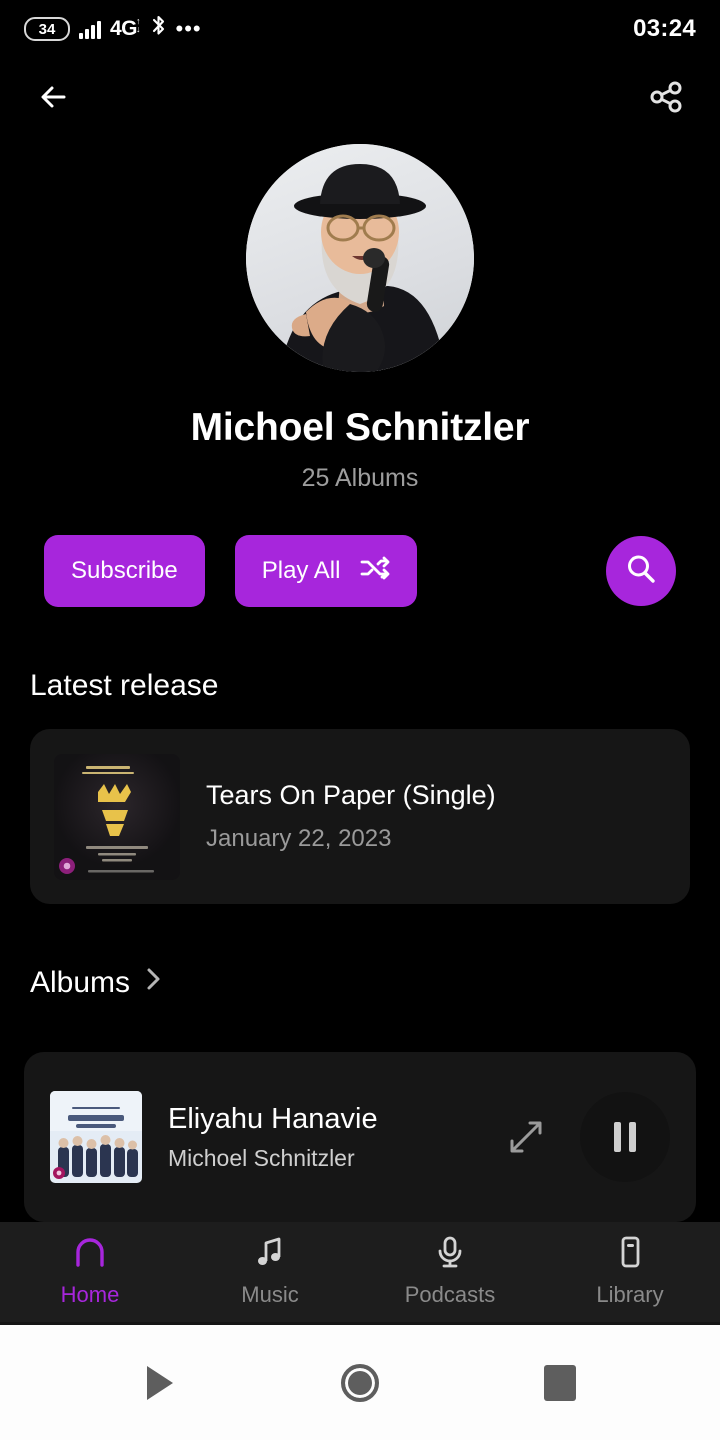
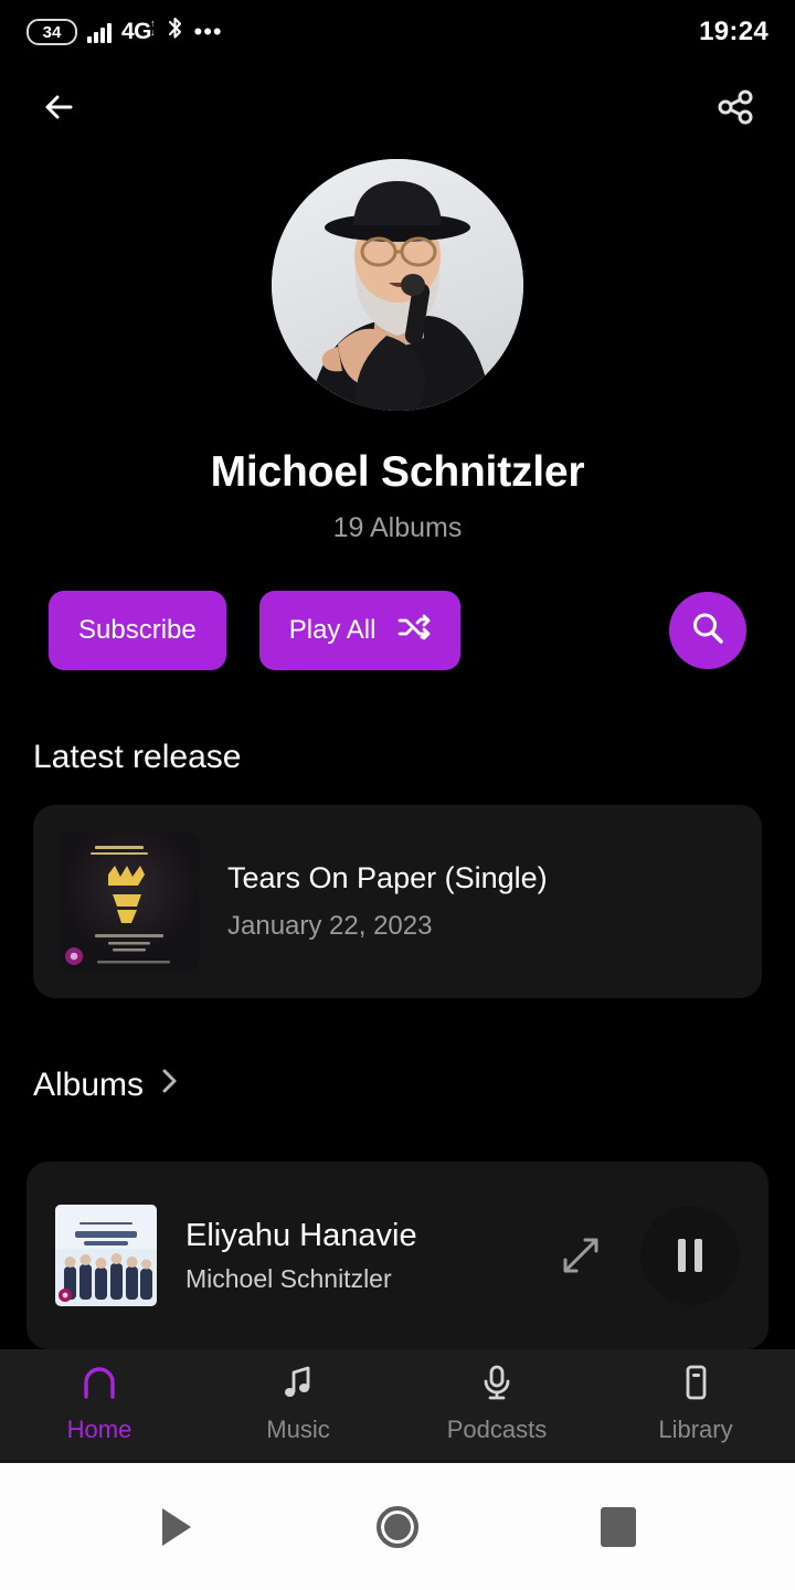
  34
  4G
  ↑
  ↓
  •••
- 03:24
+ 19:24
  Michoel Schnitzler
- 25 Albums
+ 19 Albums
  Subscribe
  Play All
  Latest release
  Tears On Paper (Single)
  January 22, 2023
  Albums
  Eliyahu Hanavie
  Michoel Schnitzler
  Home
  Music
  Podcasts
  Library
